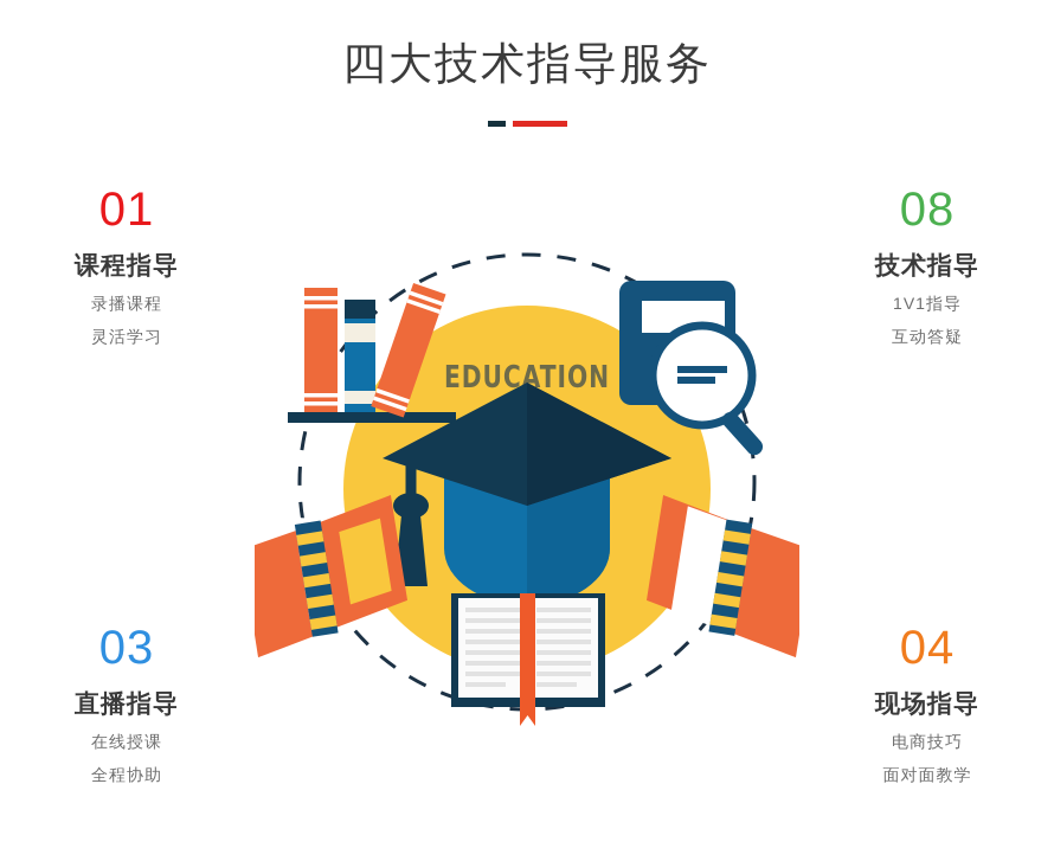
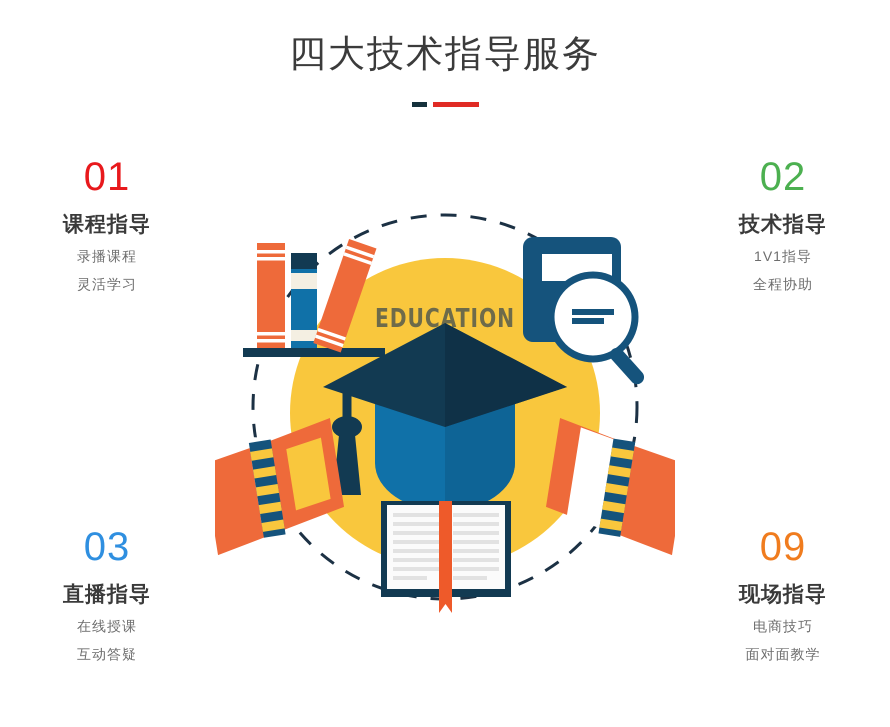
  四大技术指导服务
  01
  课程指导
  录播课程
  灵活学习
- 08
+ 02
  技术指导
  1V1指导
- 互动答疑
+ 全程协助
  03
  直播指导
  在线授课
- 全程协助
+ 互动答疑
- 04
+ 09
  现场指导
  电商技巧
  面对面教学
  EDUCATION
